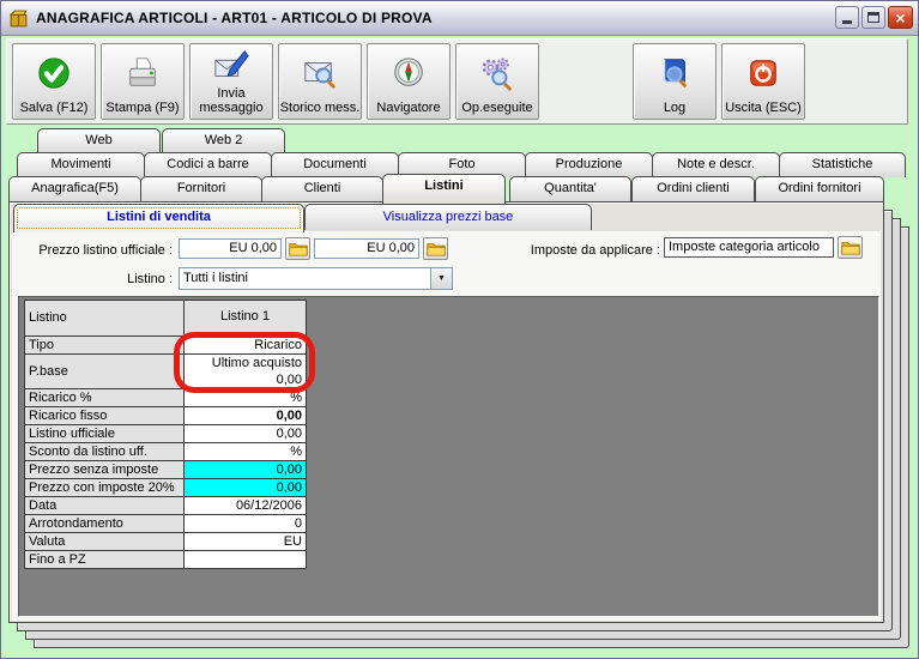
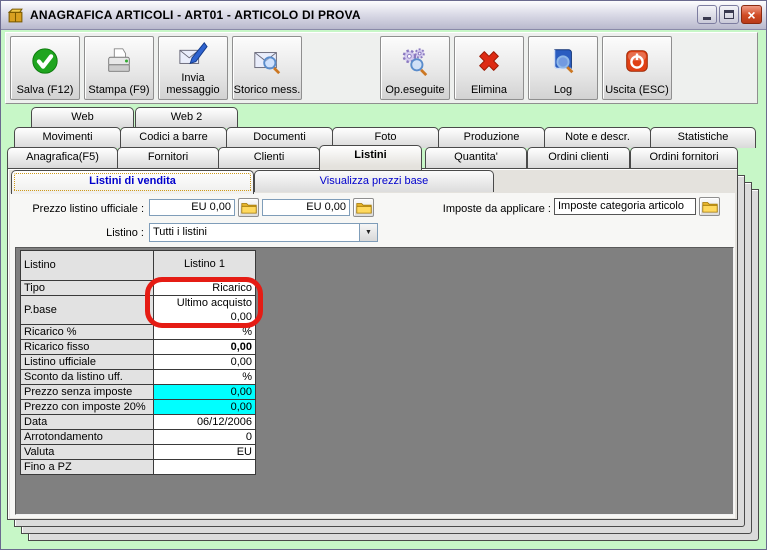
  ANAGRAFICA ARTICOLI - ART01 - ARTICOLO DI PROVA
  ×
  Salva (F12)
  Stampa (F9)
  Invia messaggio
  Storico mess.
- Navigatore
  Op.eseguite
+ Elimina
  Log
  Uscita (ESC)
  Web
  Web 2
  Movimenti
  Codici a barre
  Documenti
  Foto
  Produzione
  Note e descr.
  Statistiche
  Anagrafica(F5)
  Fornitori
  Clienti
  Listini
  Quantita'
  Ordini clienti
  Ordini fornitori
  Listini di vendita
  Visualizza prezzi base
  Prezzo listino ufficiale :
  EU 0,00
  EU 0,00
  Imposte da applicare :
  Imposte categoria articolo
  Listino :
  Tutti i listini
  Listino
  Listino 1
  Tipo
  Ricarico
  P.base
  Ultimo acquisto
  0,00
  Ricarico %
  %
  Ricarico fisso
  0,00
  Listino ufficiale
  0,00
  Sconto da listino uff.
  %
  Prezzo senza imposte
  0,00
  Prezzo con imposte 20%
  0,00
  Data
  06/12/2006
  Arrotondamento
  0
  Valuta
  EU
  Fino a PZ
